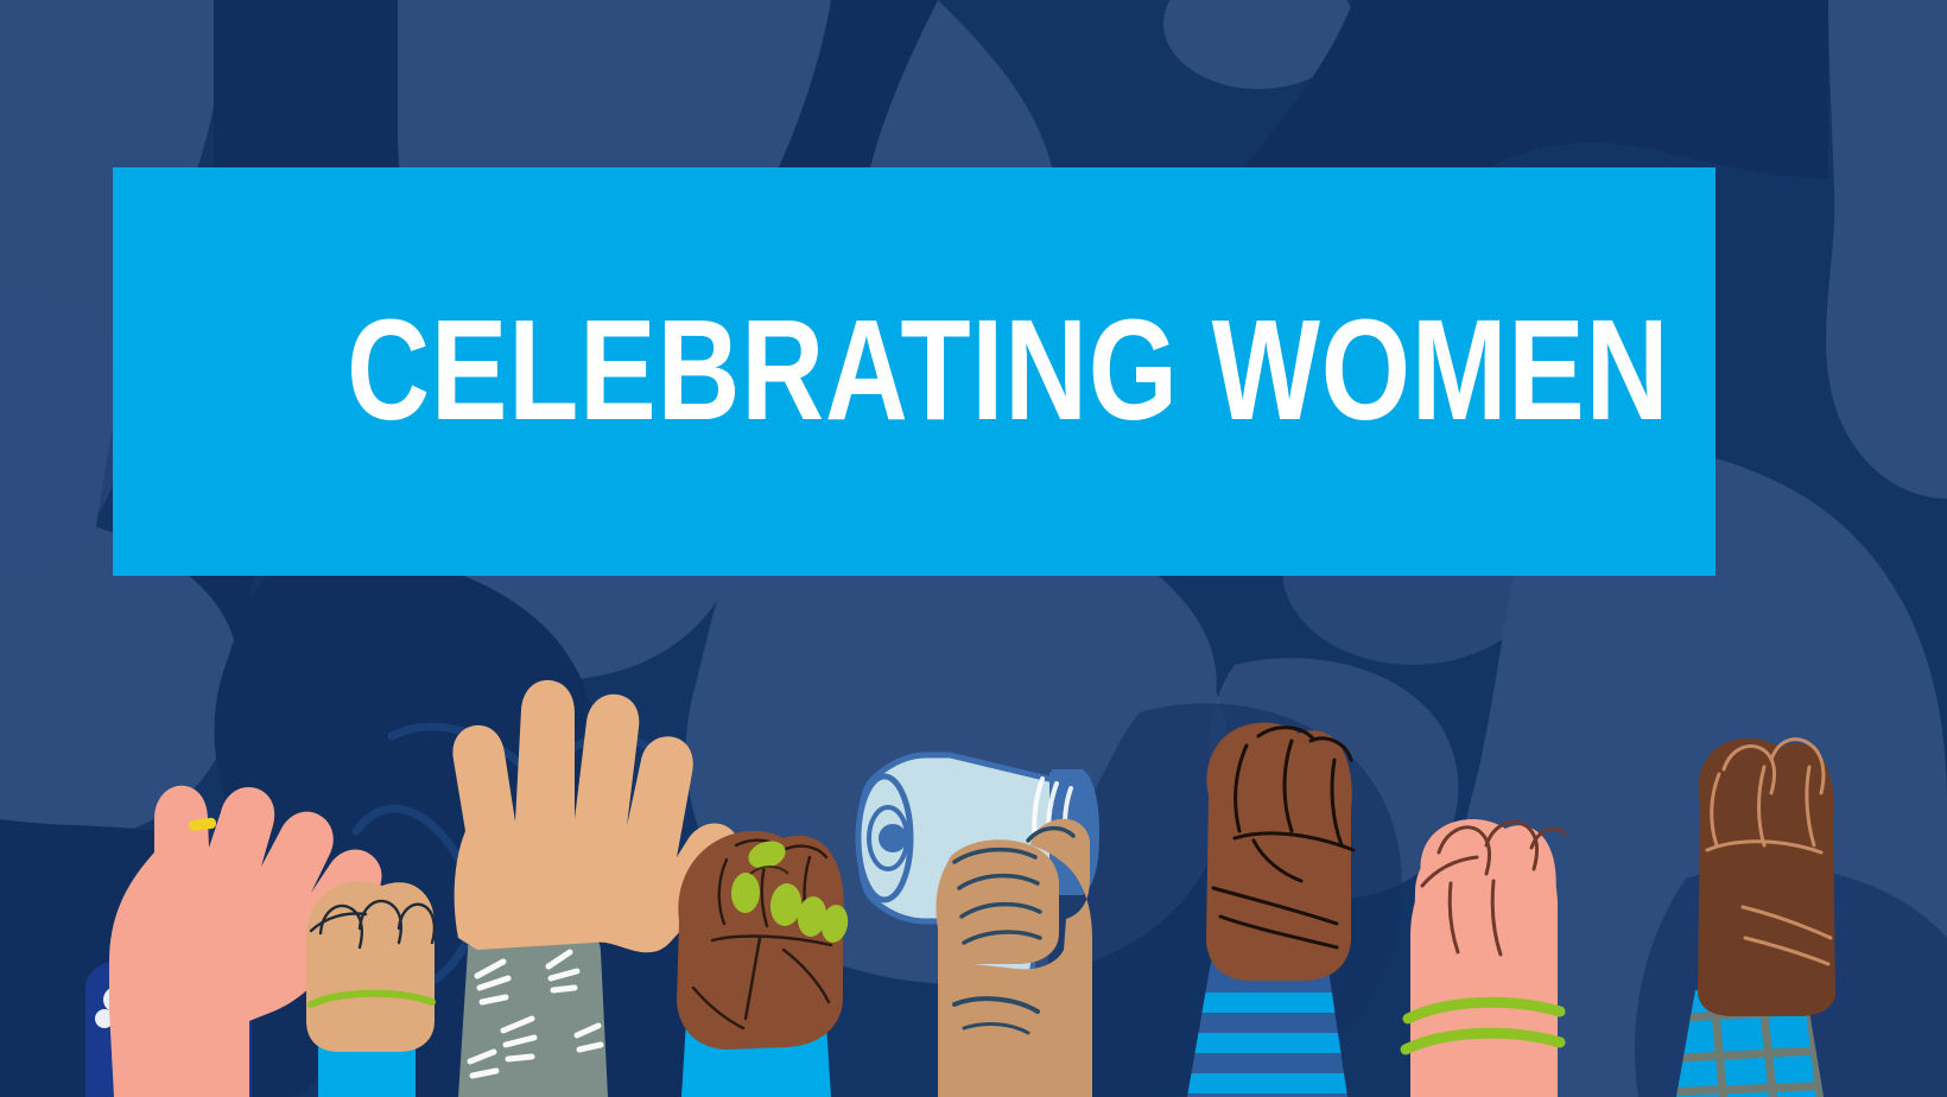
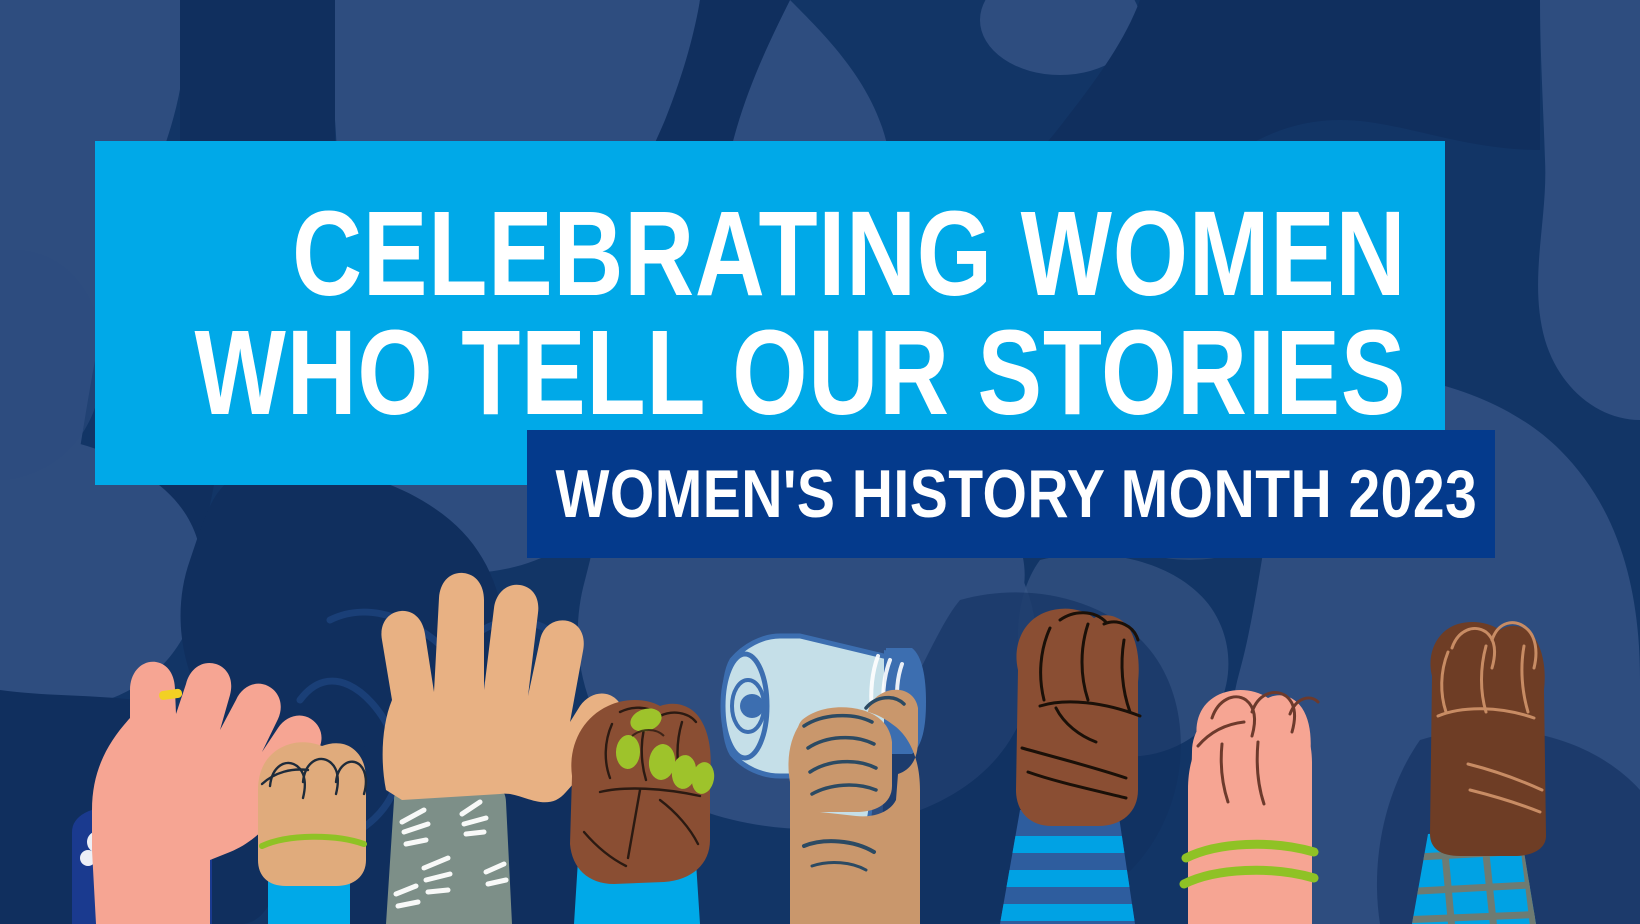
  CELEBRATING WOMEN
+ WHO TELL OUR STORIES
+ WOMEN'S HISTORY MONTH 2023
